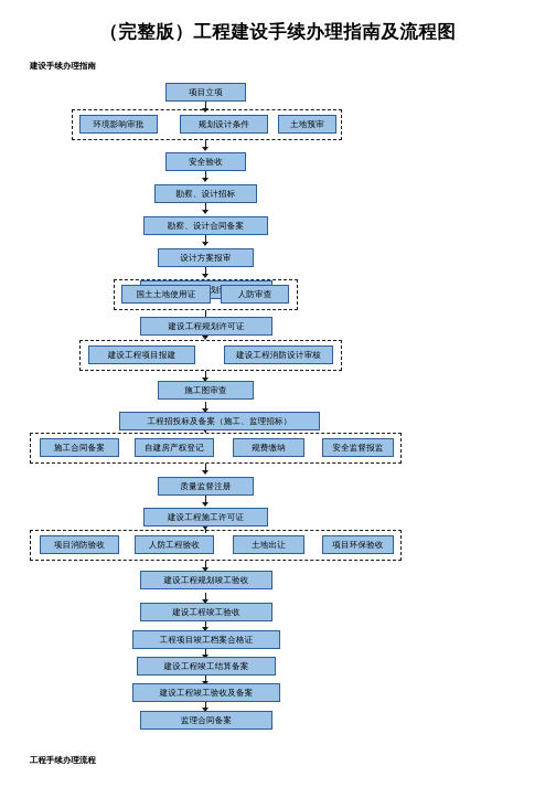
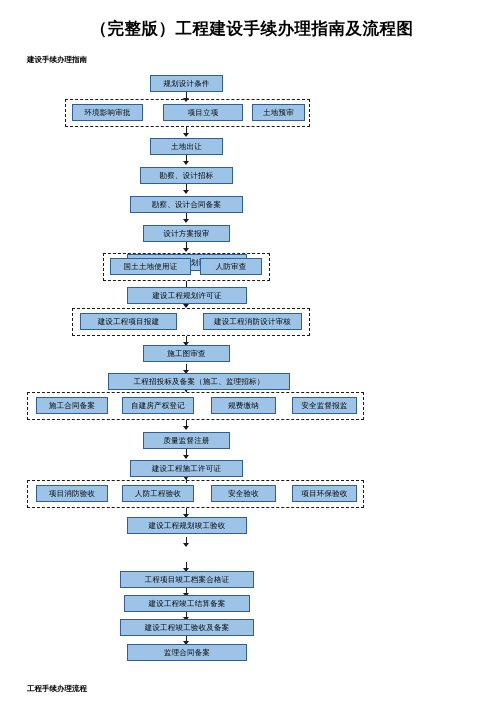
  （完整版）工程建设手续办理指南及流程图
  建设手续办理指南
- 项目立项
+ 规划设计条件
  环境影响审批
- 规划设计条件
+ 项目立项
  土地预审
- 安全验收
+ 土地出让
  勘察、设计招标
  勘察、设计合同备案
  设计方案报审
  国土土地使用证
  人防审查
  建设工程规划许可证
  建设工程项目报建
  建设工程消防设计审核
  施工图审查
  工程招投标及备案（施工、监理招标）
  施工合同备案
  自建房产权登记
  规费缴纳
  安全监督报监
  质量监督注册
  建设工程施工许可证
  项目消防验收
  人防工程验收
- 土地出让
+ 安全验收
  项目环保验收
  建设工程规划竣工验收
- 建设工程竣工验收
  工程项目竣工档案合格证
  建设工程竣工结算备案
  建设工程竣工验收及备案
  监理合同备案
  工程手续办理流程
